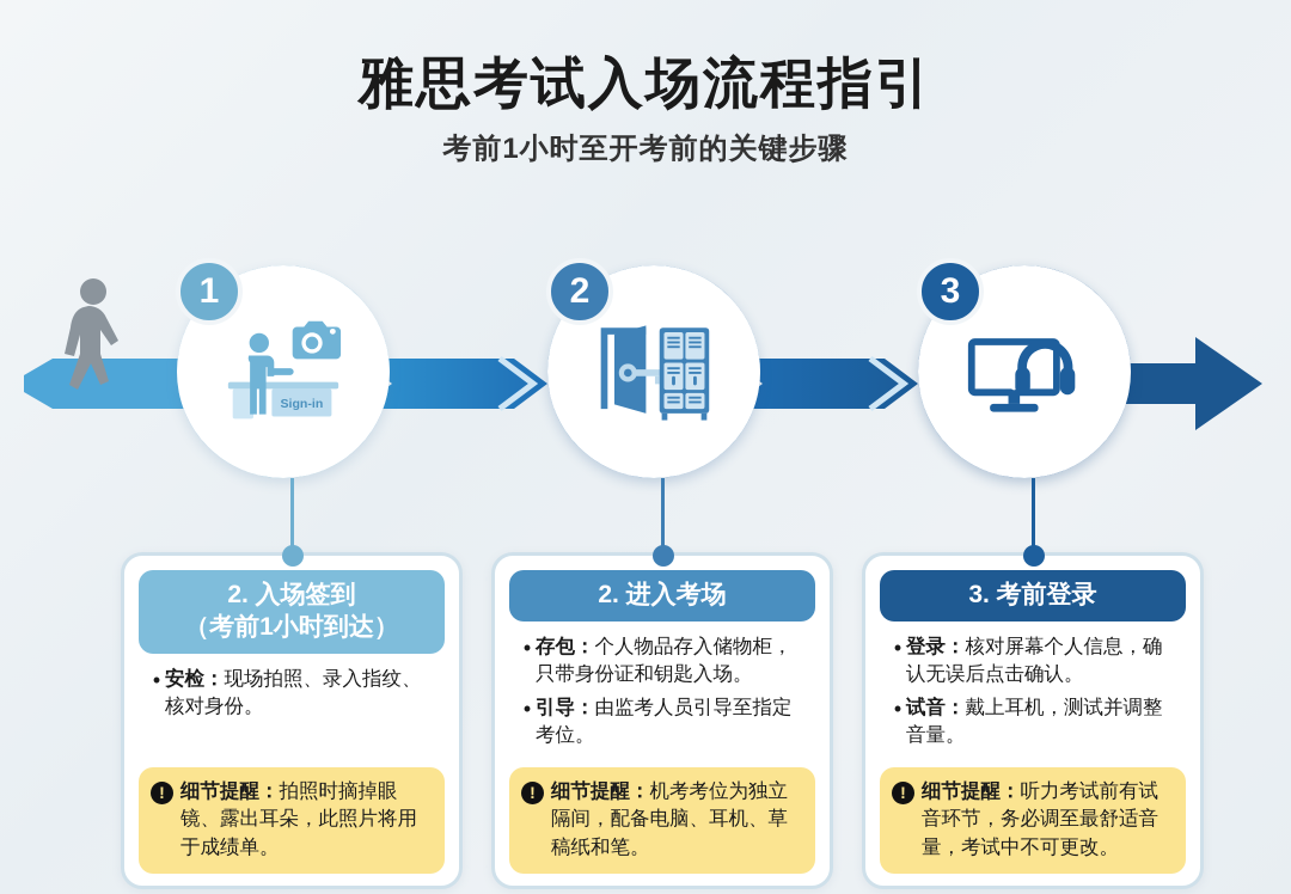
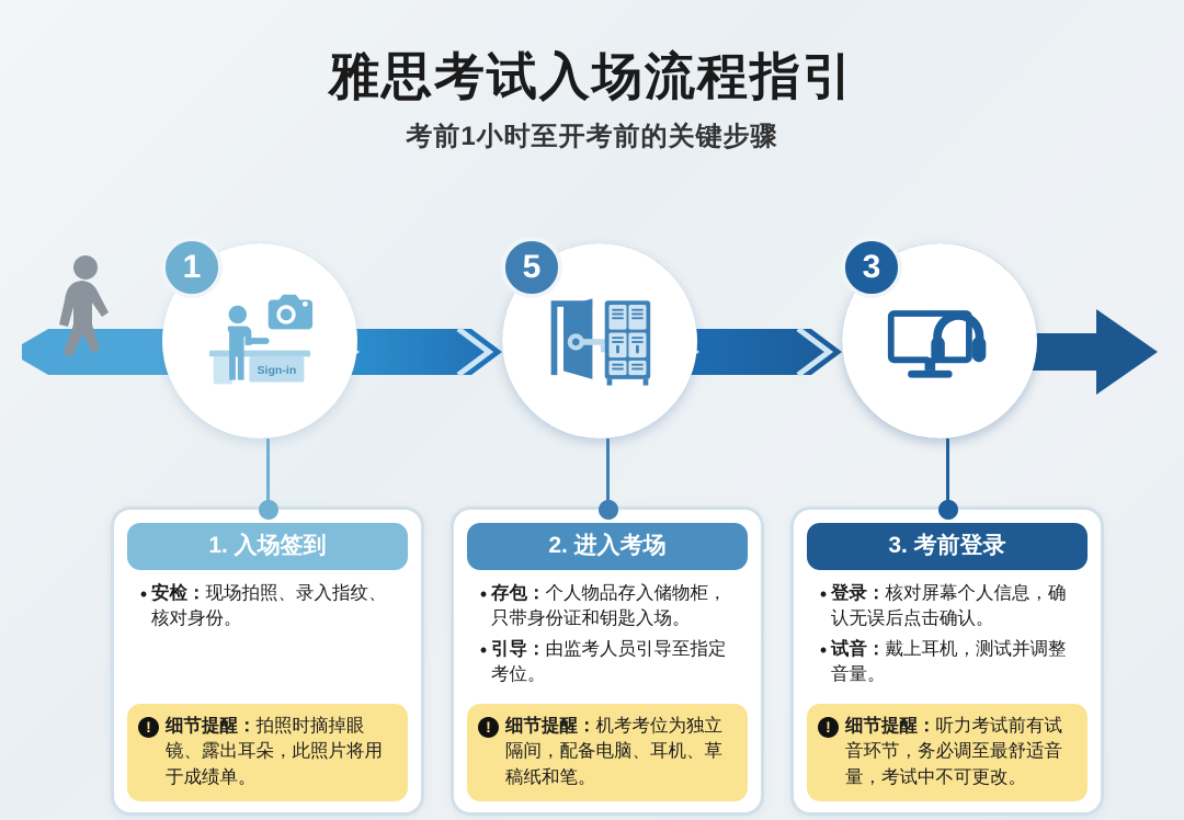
  雅思考试入场流程指引
  考前1小时至开考前的关键步骤
  Sign-in
  1
- 2
+ 5
  3
- 2. 入场签到
+ 1. 入场签到
- （考前1小时到达）
  •
  安检：现场拍照、录入指纹、核对身份。
  !
  细节提醒：拍照时摘掉眼镜、露出耳朵，此照片将用于成绩单。
  2. 进入考场
  •
  存包：个人物品存入储物柜，只带身份证和钥匙入场。
  •
  引导：由监考人员引导至指定考位。
  !
  细节提醒：机考考位为独立隔间，配备电脑、耳机、草稿纸和笔。
  3. 考前登录
  •
  登录：核对屏幕个人信息，确认无误后点击确认。
  •
  试音：戴上耳机，测试并调整音量。
  !
  细节提醒：听力考试前有试音环节，务必调至最舒适音量，考试中不可更改。
